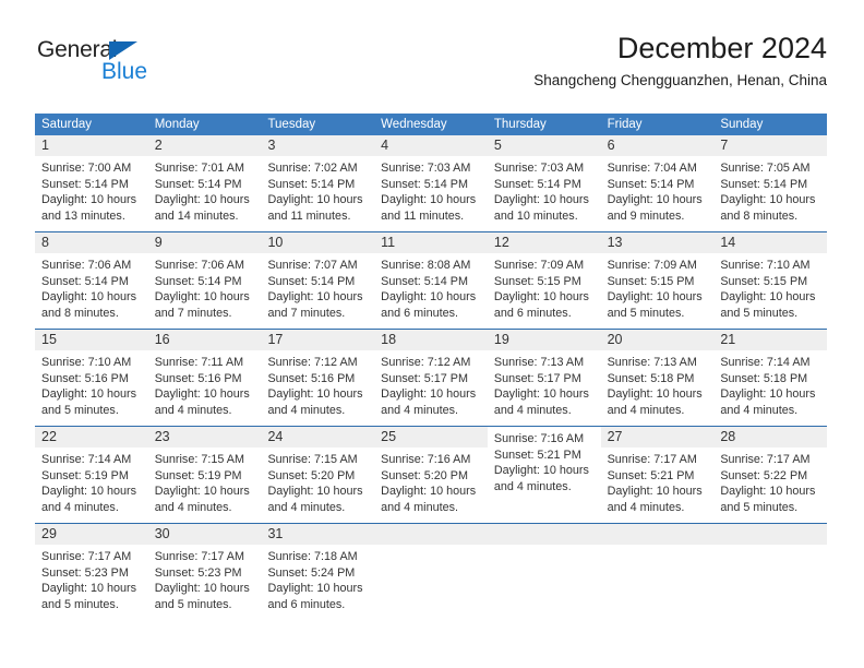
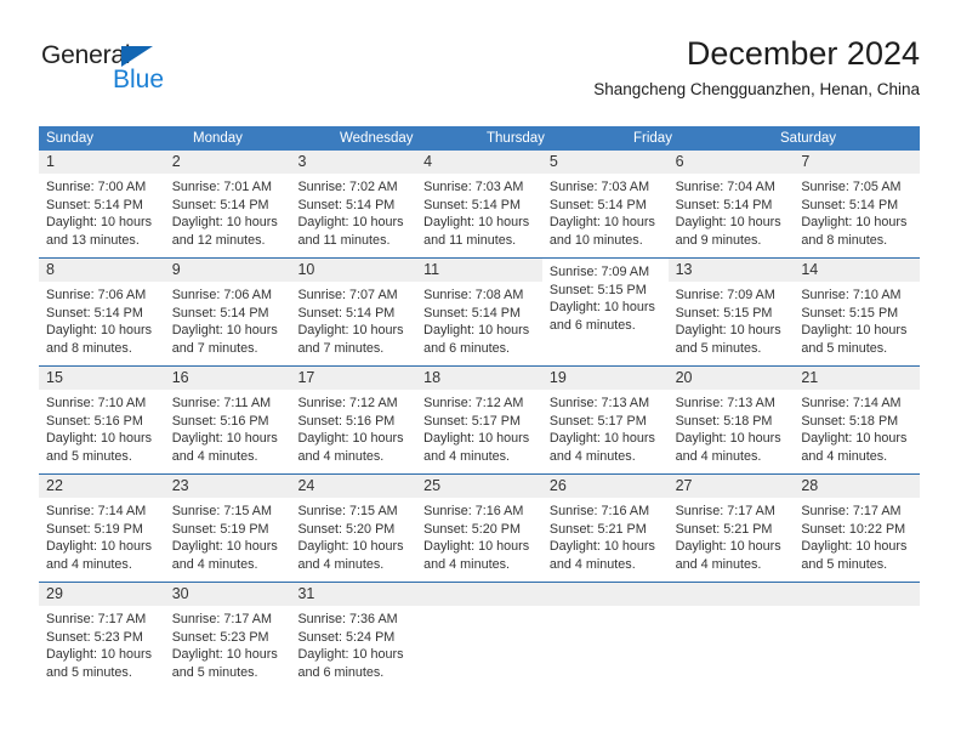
  General
  Blue
  December 2024
  Shangcheng Chengguanzhen, Henan, China
- Saturday
+ Sunday
  Monday
- Tuesday
  Wednesday
  Thursday
  Friday
- Sunday
+ Saturday
  1
  Sunrise: 7:00 AM
  Sunset: 5:14 PM
  Daylight: 10 hours
  and 13 minutes.
  2
  Sunrise: 7:01 AM
  Sunset: 5:14 PM
  Daylight: 10 hours
- and 14 minutes.
+ and 12 minutes.
  3
  Sunrise: 7:02 AM
  Sunset: 5:14 PM
  Daylight: 10 hours
  and 11 minutes.
  4
  Sunrise: 7:03 AM
  Sunset: 5:14 PM
  Daylight: 10 hours
  and 11 minutes.
  5
  Sunrise: 7:03 AM
  Sunset: 5:14 PM
  Daylight: 10 hours
  and 10 minutes.
  6
  Sunrise: 7:04 AM
  Sunset: 5:14 PM
  Daylight: 10 hours
  and 9 minutes.
  7
  Sunrise: 7:05 AM
  Sunset: 5:14 PM
  Daylight: 10 hours
  and 8 minutes.
  8
  Sunrise: 7:06 AM
  Sunset: 5:14 PM
  Daylight: 10 hours
  and 8 minutes.
  9
  Sunrise: 7:06 AM
  Sunset: 5:14 PM
  Daylight: 10 hours
  and 7 minutes.
  10
  Sunrise: 7:07 AM
  Sunset: 5:14 PM
  Daylight: 10 hours
  and 7 minutes.
  11
- Sunrise: 8:08 AM
+ Sunrise: 7:08 AM
  Sunset: 5:14 PM
  Daylight: 10 hours
  and 6 minutes.
- 12
  Sunrise: 7:09 AM
  Sunset: 5:15 PM
  Daylight: 10 hours
  and 6 minutes.
  13
  Sunrise: 7:09 AM
  Sunset: 5:15 PM
  Daylight: 10 hours
  and 5 minutes.
  14
  Sunrise: 7:10 AM
  Sunset: 5:15 PM
  Daylight: 10 hours
  and 5 minutes.
  15
  Sunrise: 7:10 AM
  Sunset: 5:16 PM
  Daylight: 10 hours
  and 5 minutes.
  16
  Sunrise: 7:11 AM
  Sunset: 5:16 PM
  Daylight: 10 hours
  and 4 minutes.
  17
  Sunrise: 7:12 AM
  Sunset: 5:16 PM
  Daylight: 10 hours
  and 4 minutes.
  18
  Sunrise: 7:12 AM
  Sunset: 5:17 PM
  Daylight: 10 hours
  and 4 minutes.
  19
  Sunrise: 7:13 AM
  Sunset: 5:17 PM
  Daylight: 10 hours
  and 4 minutes.
  20
  Sunrise: 7:13 AM
  Sunset: 5:18 PM
  Daylight: 10 hours
  and 4 minutes.
  21
  Sunrise: 7:14 AM
  Sunset: 5:18 PM
  Daylight: 10 hours
  and 4 minutes.
  22
  Sunrise: 7:14 AM
  Sunset: 5:19 PM
  Daylight: 10 hours
  and 4 minutes.
  23
  Sunrise: 7:15 AM
  Sunset: 5:19 PM
  Daylight: 10 hours
  and 4 minutes.
  24
  Sunrise: 7:15 AM
  Sunset: 5:20 PM
  Daylight: 10 hours
  and 4 minutes.
  25
  Sunrise: 7:16 AM
  Sunset: 5:20 PM
  Daylight: 10 hours
  and 4 minutes.
+ 26
  Sunrise: 7:16 AM
  Sunset: 5:21 PM
  Daylight: 10 hours
  and 4 minutes.
  27
  Sunrise: 7:17 AM
  Sunset: 5:21 PM
  Daylight: 10 hours
  and 4 minutes.
  28
  Sunrise: 7:17 AM
- Sunset: 5:22 PM
+ Sunset: 10:22 PM
  Daylight: 10 hours
  and 5 minutes.
  29
  Sunrise: 7:17 AM
  Sunset: 5:23 PM
  Daylight: 10 hours
  and 5 minutes.
  30
  Sunrise: 7:17 AM
  Sunset: 5:23 PM
  Daylight: 10 hours
  and 5 minutes.
  31
- Sunrise: 7:18 AM
+ Sunrise: 7:36 AM
  Sunset: 5:24 PM
  Daylight: 10 hours
  and 6 minutes.
